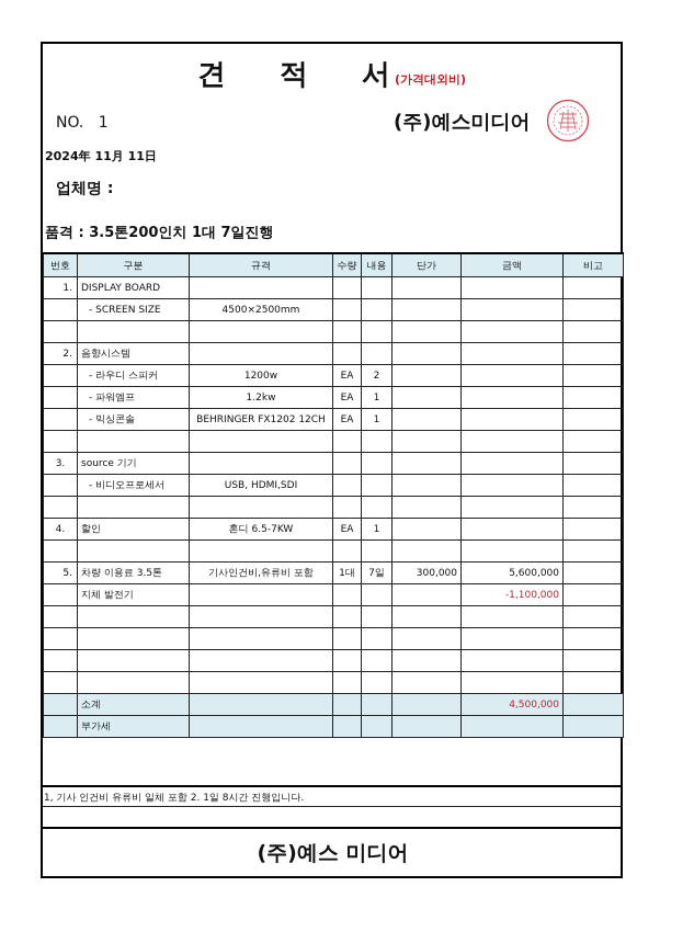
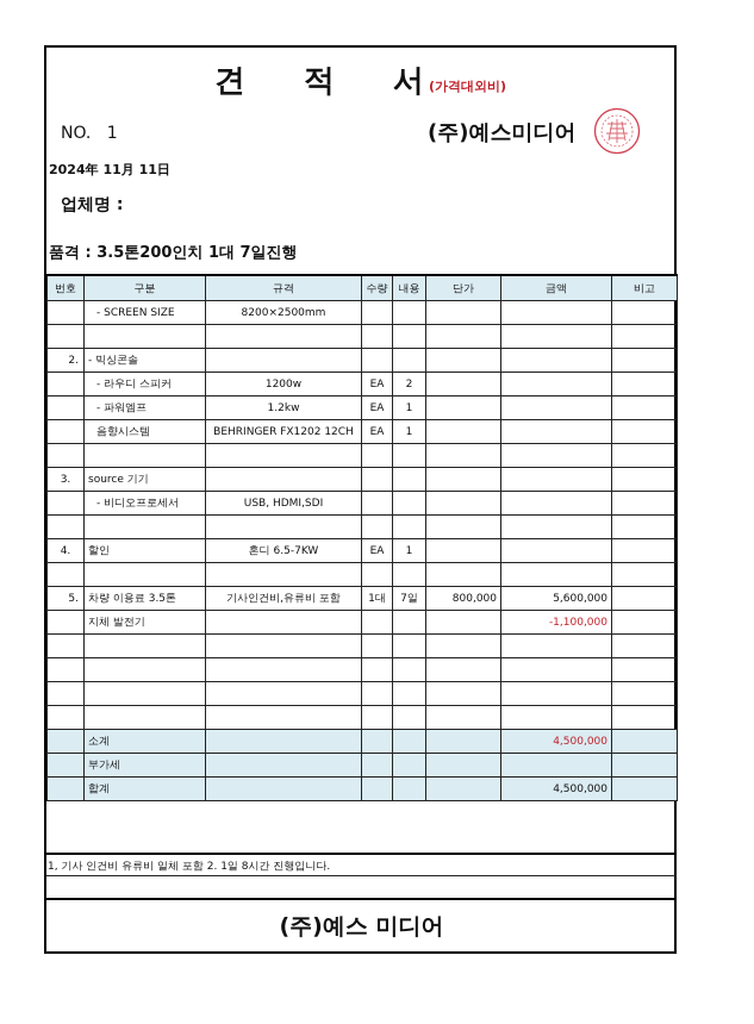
  견 적 서(가격대외비)
  NO. 1
  (주)예스미디어
  2024年 11月 11日
  업체명 :
  품격 : 3.5톤200인치 1대 7일진행
  번호	구분	규격	수량	내용	단가	금액	비고
- 1.	DISPLAY BOARD
- 	- SCREEN SIZE	4500×2500mm
+ 	- SCREEN SIZE	8200×2500mm
- 2.	음향시스템
+ 2.	- 믹싱콘솔
  	- 라우디 스피커	1200w	EA	2
  	- 파워엠프	1.2kw	EA	1
- 	- 믹싱콘솔	BEHRINGER FX1202 12CH	EA	1
+ 	음향시스템	BEHRINGER FX1202 12CH	EA	1
  3.	source 기기
  	- 비디오프로세서	USB, HDMI,SDI
  4.	할인	혼디 6.5-7KW	EA	1
- 5.	차량 이용료 3.5톤	기사인건비,유류비 포함	1대	7일	300,000	5,600,000
+ 5.	차량 이용료 3.5톤	기사인건비,유류비 포함	1대	7일	800,000	5,600,000
  	지체 발전기					-1,100,000
  	소계					4,500,000
  	부가세
+ 	합계					4,500,000
  1, 기사 인건비 유류비 일체 포함 2. 1일 8시간 진행입니다.
  (주)예스 미디어
